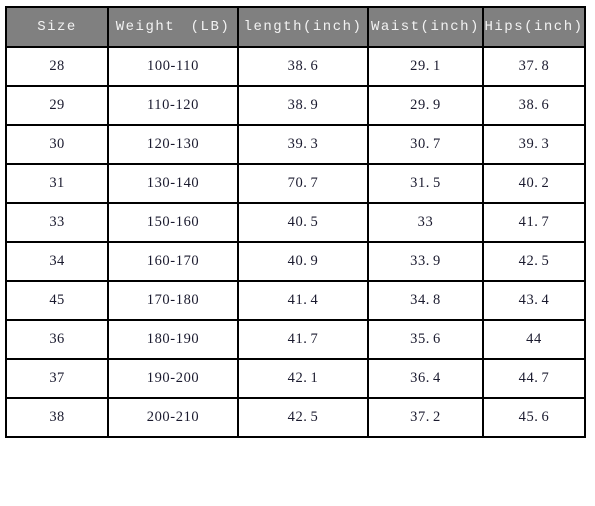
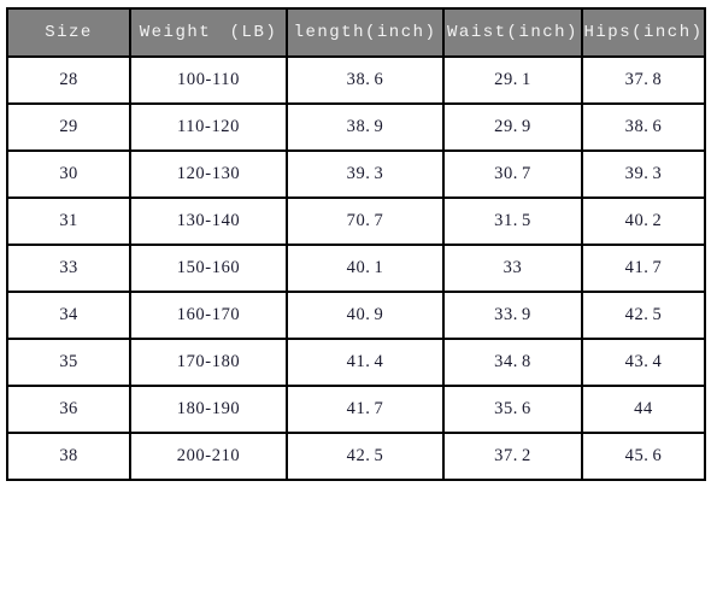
  Size	Weight (LB)	length(inch)	Waist(inch)	Hips(inch)
  28	100-110	38. 6	29. 1	37. 8
  29	110-120	38. 9	29. 9	38. 6
  30	120-130	39. 3	30. 7	39. 3
  31	130-140	70. 7	31. 5	40. 2
- 33	150-160	40. 5	33	41. 7
+ 33	150-160	40. 1	33	41. 7
  34	160-170	40. 9	33. 9	42. 5
- 45	170-180	41. 4	34. 8	43. 4
+ 35	170-180	41. 4	34. 8	43. 4
  36	180-190	41. 7	35. 6	44
- 37	190-200	42. 1	36. 4	44. 7
  38	200-210	42. 5	37. 2	45. 6
